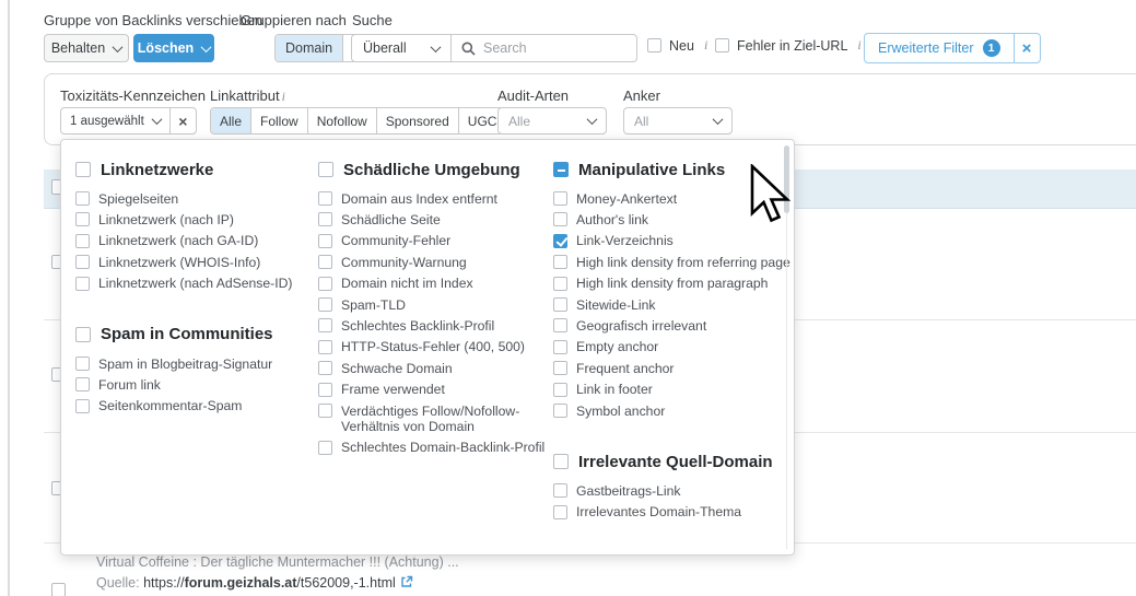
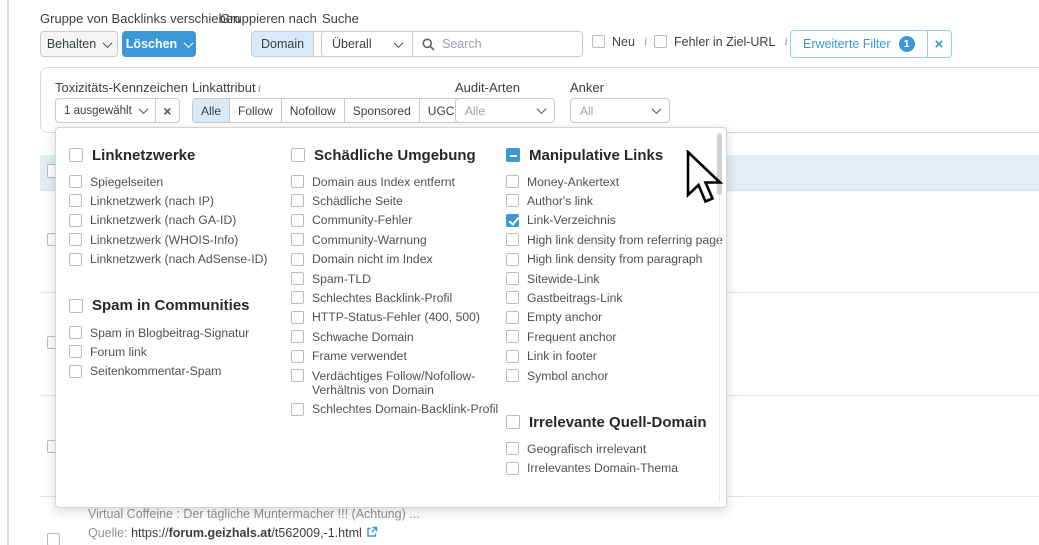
  Gruppe von Backlinks verschieben
  Gruppieren nach
  Suche
  Behalten
  Löschen
  Domain
  Überall
  Search
  Neu
  i
  Fehler in Ziel-URL
  i
  Erweiterte Filter
  1
  ×
  Toxizitäts-Kennzeichen
  Linkattribut i
  Audit-Arten
  Anker
  1 ausgewählt
  ×
  Alle
  Follow
  Nofollow
  Sponsored
  UGC
  Alle
  All
  Virtual Coffeine : Der tägliche Muntermacher !!! (Achtung) ...
  Quelle: https://forum.geizhals.at/t562009,-1.html
  Linknetzwerke
  Spiegelseiten
  Linknetzwerk (nach IP)
  Linknetzwerk (nach GA-ID)
  Linknetzwerk (WHOIS-Info)
  Linknetzwerk (nach AdSense-ID)
  Spam in Communities
  Spam in Blogbeitrag-Signatur
  Forum link
  Seitenkommentar-Spam
  Schädliche Umgebung
  Domain aus Index entfernt
  Schädliche Seite
  Community-Fehler
  Community-Warnung
  Domain nicht im Index
  Spam-TLD
  Schlechtes Backlink-Profil
  HTTP-Status-Fehler (400, 500)
  Schwache Domain
  Frame verwendet
  Verdächtiges Follow/Nofollow-Verhältnis von Domain
  Schlechtes Domain-Backlink-Profil
  Manipulative Links
  Money-Ankertext
  Author's link
  Link-Verzeichnis
  High link density from referring pag
  High link density from paragraph
  Sitewide-Link
- Geografisch irrelevant
+ Gastbeitrags-Link
  Empty anchor
  Frequent anchor
  Link in footer
  Symbol anchor
  Irrelevante Quell-Domain
- Gastbeitrags-Link
+ Geografisch irrelevant
  Irrelevantes Domain-Thema
